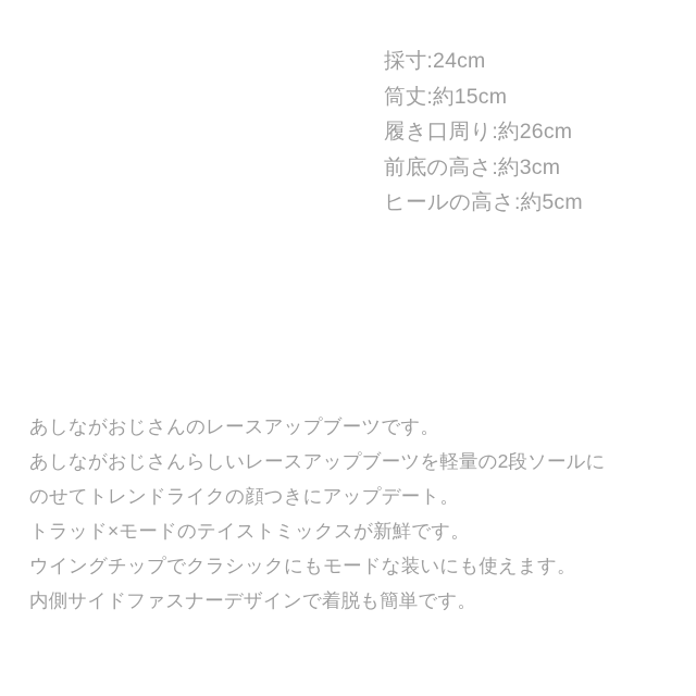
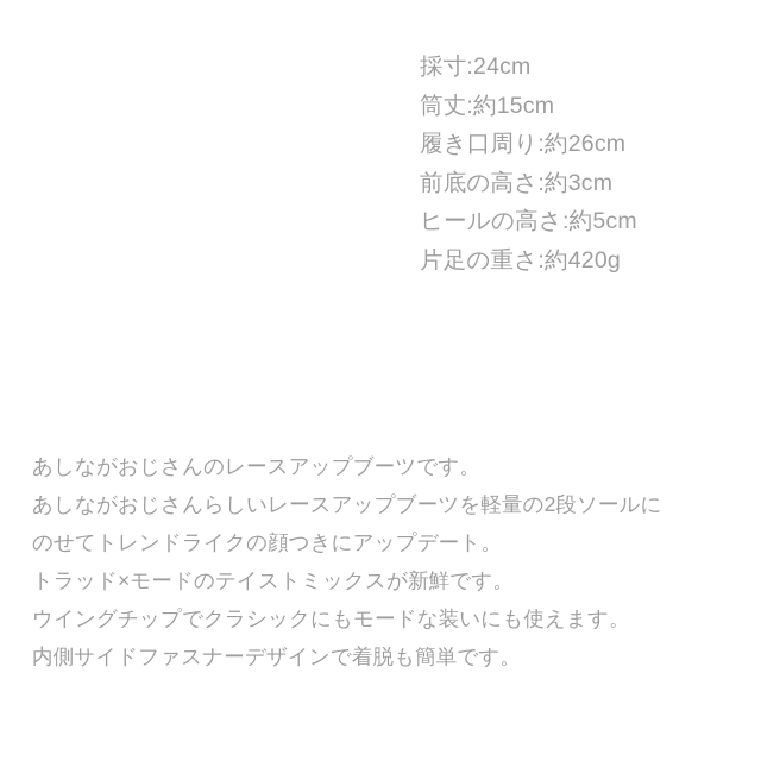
  採寸:24cm
  筒丈:約15cm
  履き口周り:約26cm
  前底の高さ:約3cm
  ヒールの高さ:約5cm
+ 片足の重さ:約420g
  あしながおじさんのレースアップブーツです。
  あしながおじさんらしいレースアップブーツを軽量の2段ソールに
  のせてトレンドライクの顔つきにアップデート。
  トラッド×モードのテイストミックスが新鮮です。
  ウイングチップでクラシックにもモードな装いにも使えます。
  内側サイドファスナーデザインで着脱も簡単です。
